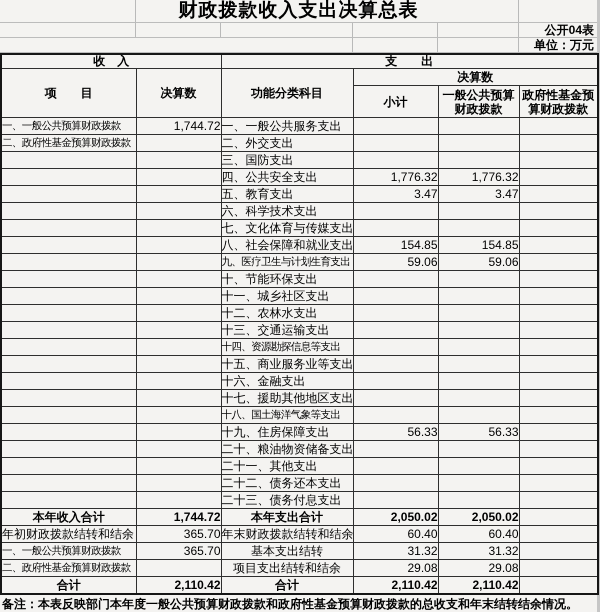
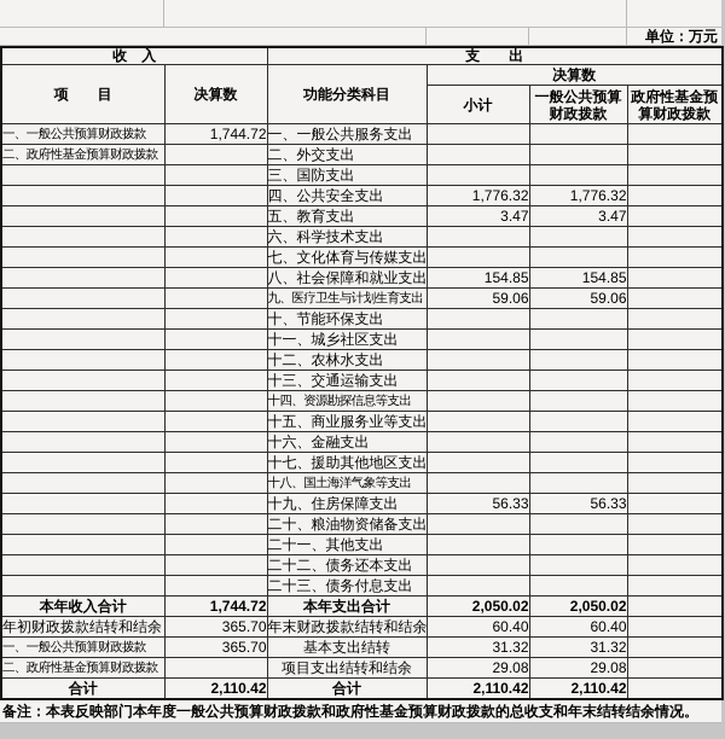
- 财政拨款收入支出决算总表
- 公开04表
  单位：万元
  收 入	支 出
  项 目	决算数	功能分类科目	决算数
  小计	一般公共预算财政拨款	政府性基金预算财政拨款
  一、一般公共预算财政拨款	1,744.72	一、一般公共服务支出
  二、政府性基金预算财政拨款		二、外交支出
  		三、国防支出
  		四、公共安全支出	1,776.32	1,776.32
  		五、教育支出	3.47	3.47
  		六、科学技术支出
  		七、文化体育与传媒支出
  		八、社会保障和就业支出	154.85	154.85
  		九、医疗卫生与计划生育支出	59.06	59.06
  		十、节能环保支出
  		十一、城乡社区支出
  		十二、农林水支出
  		十三、交通运输支出
  		十四、资源勘探信息等支出
  		十五、商业服务业等支出
  		十六、金融支出
  		十七、援助其他地区支出
  		十八、国土海洋气象等支出
  		十九、住房保障支出	56.33	56.33
  		二十、粮油物资储备支出
  		二十一、其他支出
  		二十二、债务还本支出
  		二十三、债务付息支出
  本年收入合计	1,744.72	本年支出合计	2,050.02	2,050.02
  年初财政拨款结转和结余	365.70	年末财政拨款结转和结余	60.40	60.40
  一、一般公共预算财政拨款	365.70	基本支出结转	31.32	31.32
  二、政府性基金预算财政拨款		项目支出结转和结余	29.08	29.08
  合计	2,110.42	合计	2,110.42	2,110.42
  备注：本表反映部门本年度一般公共预算财政拨款和政府性基金预算财政拨款的总收支和年末结转结余情况。
